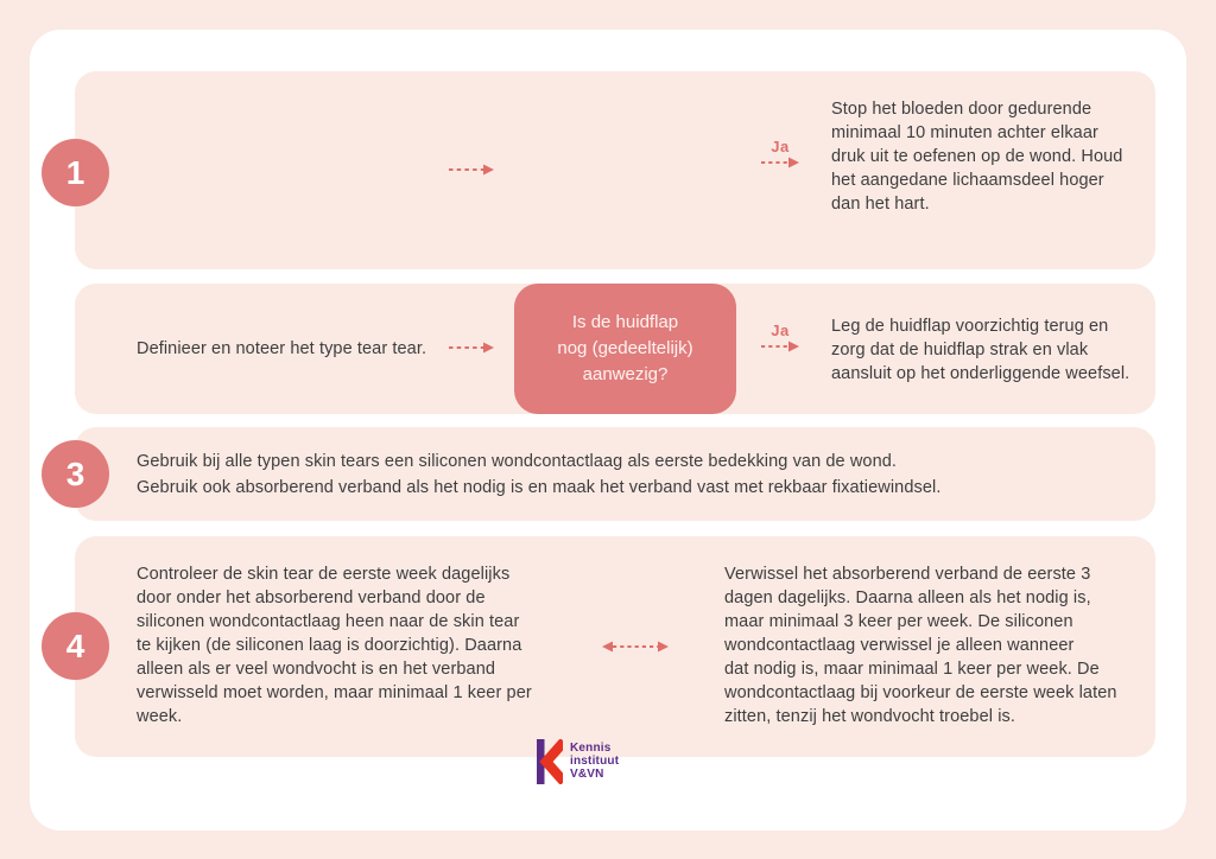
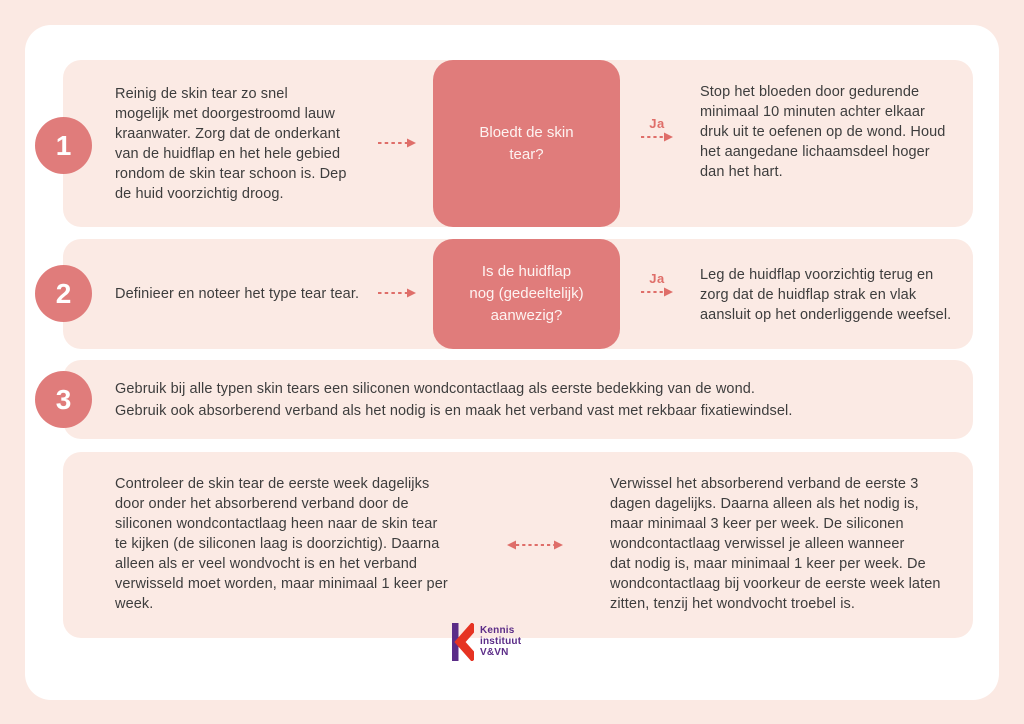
+ Bloedt de skin
+ tear?
  1
+ Reinig de skin tear zo snel
+ mogelijk met doorgestroomd lauw
+ kraanwater. Zorg dat de onderkant
+ van de huidflap en het hele gebied
+ rondom de skin tear schoon is. Dep
+ de huid voorzichtig droog.
  Ja
  Stop het bloeden door gedurende
  minimaal 10 minuten achter elkaar
  druk uit te oefenen op de wond. Houd
  het aangedane lichaamsdeel hoger
  dan het hart.
  Is de huidflap
  nog (gedeeltelijk)
  aanwezig?
+ 2
  Definieer en noteer het type tear tear.
  Ja
  Leg de huidflap voorzichtig terug en
  zorg dat de huidflap strak en vlak
  aansluit op het onderliggende weefsel.
  3
  Gebruik bij alle typen skin tears een siliconen wondcontactlaag als eerste bedekking van de wond.
  Gebruik ook absorberend verband als het nodig is en maak het verband vast met rekbaar fixatiewindsel.
- 4
  Controleer de skin tear de eerste week dagelijks
  door onder het absorberend verband door de
  siliconen wondcontactlaag heen naar de skin tear
  te kijken (de siliconen laag is doorzichtig). Daarna
  alleen als er veel wondvocht is en het verband
  verwisseld moet worden, maar minimaal 1 keer per
  week.
  Verwissel het absorberend verband de eerste 3
  dagen dagelijks. Daarna alleen als het nodig is,
  maar minimaal 3 keer per week. De siliconen
  wondcontactlaag verwissel je alleen wanneer
  dat nodig is, maar minimaal 1 keer per week. De
  wondcontactlaag bij voorkeur de eerste week laten
  zitten, tenzij het wondvocht troebel is.
  Kennis
  instituut
  V&VN
